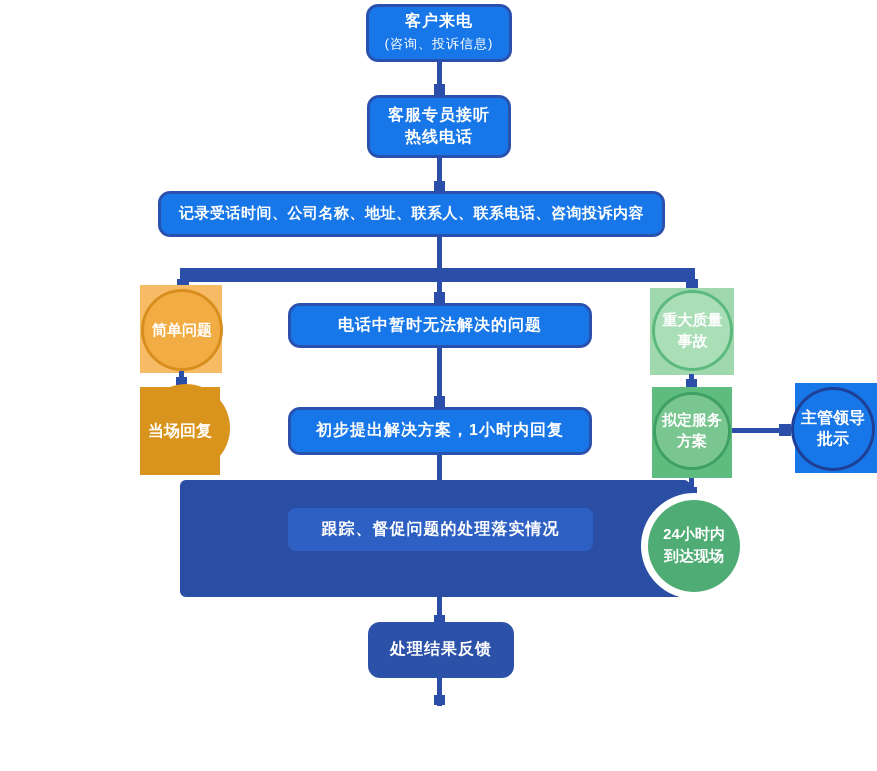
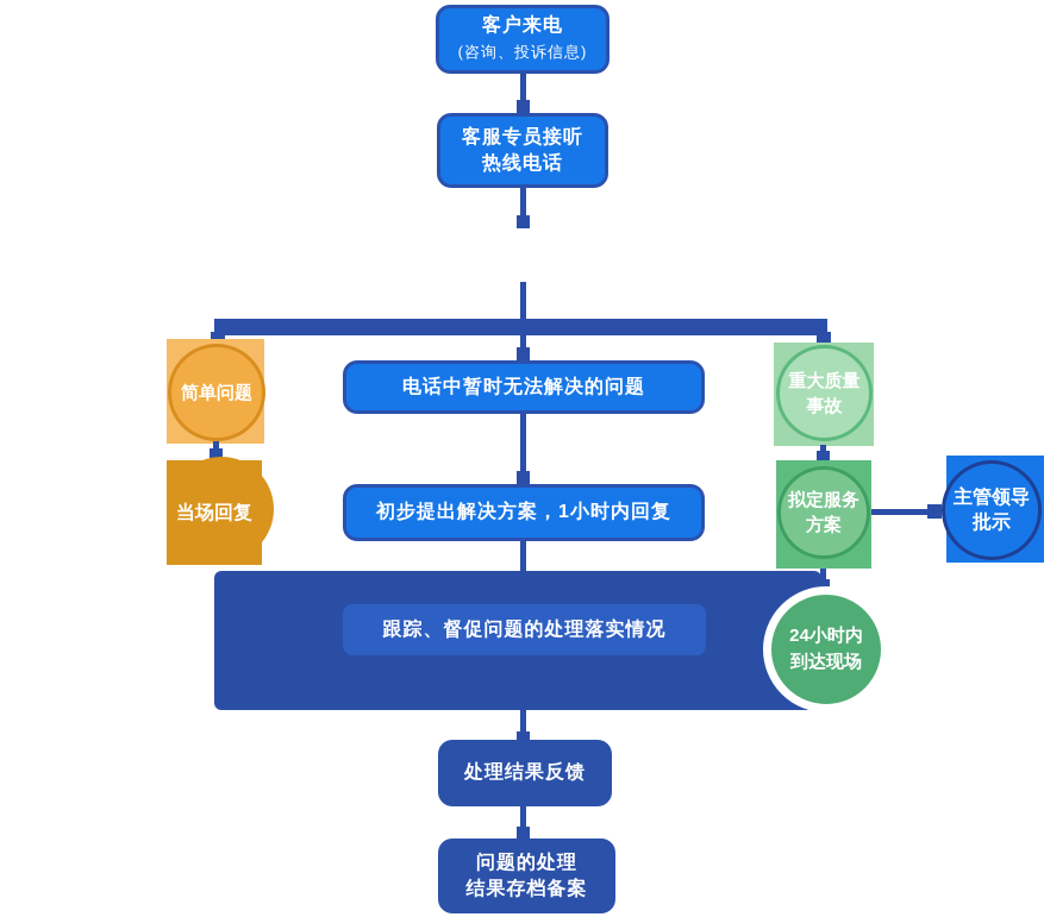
  客户来电
  (咨询、投诉信息)
  客服专员接听
  热线电话
- 记录受话时间、公司名称、地址、联系人、联系电话、咨询投诉内容
  简单问题
  当场回复
  电话中暂时无法解决的问题
  初步提出解决方案，1小时内回复
  重大质量
  事故
  拟定服务
  方案
  主管领导
  批示
  跟踪、督促问题的处理落实情况
  24小时内
  到达现场
  处理结果反馈
+ 问题的处理
+ 结果存档备案
